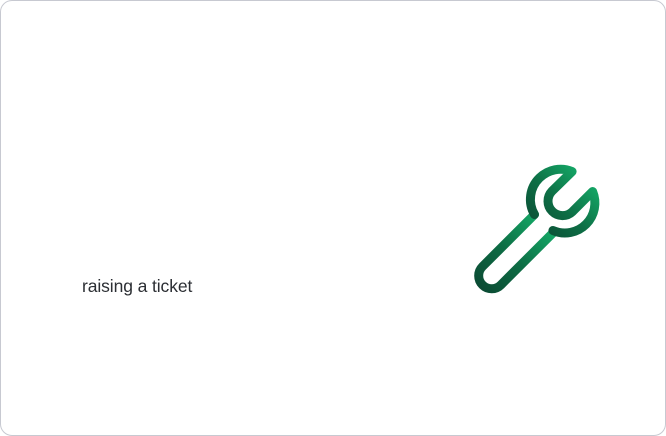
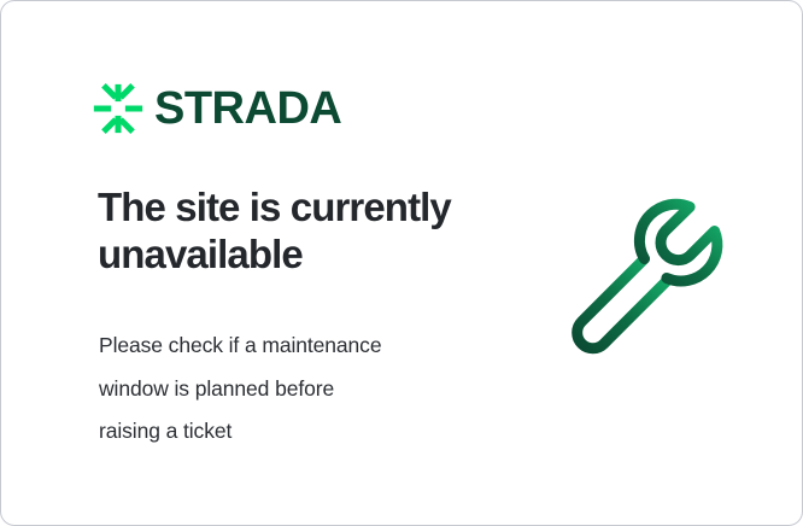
+ STRADA
+ The site is currently unavailable
+ Please check if a maintenance
+ window is planned before
  raising a ticket
